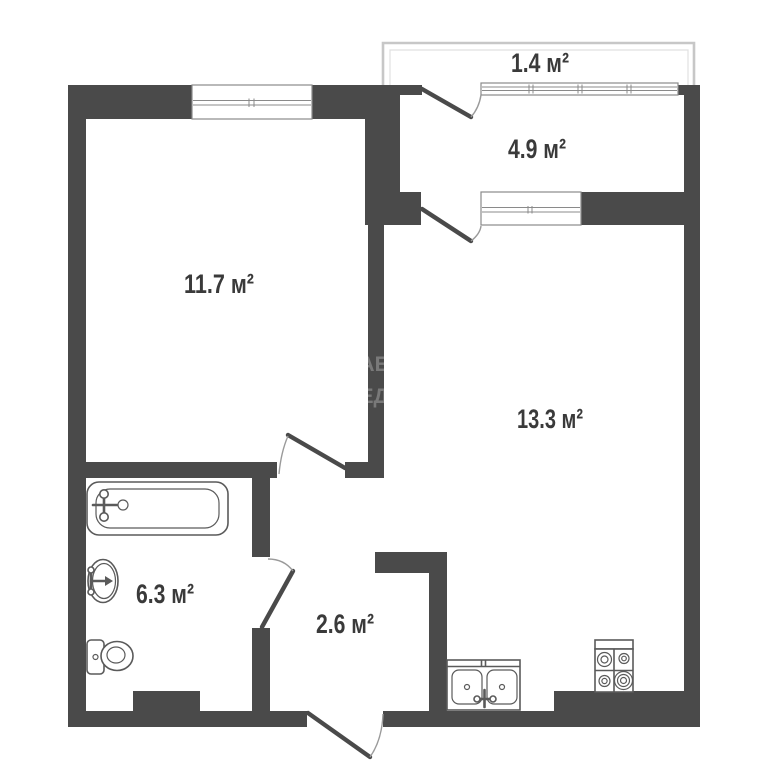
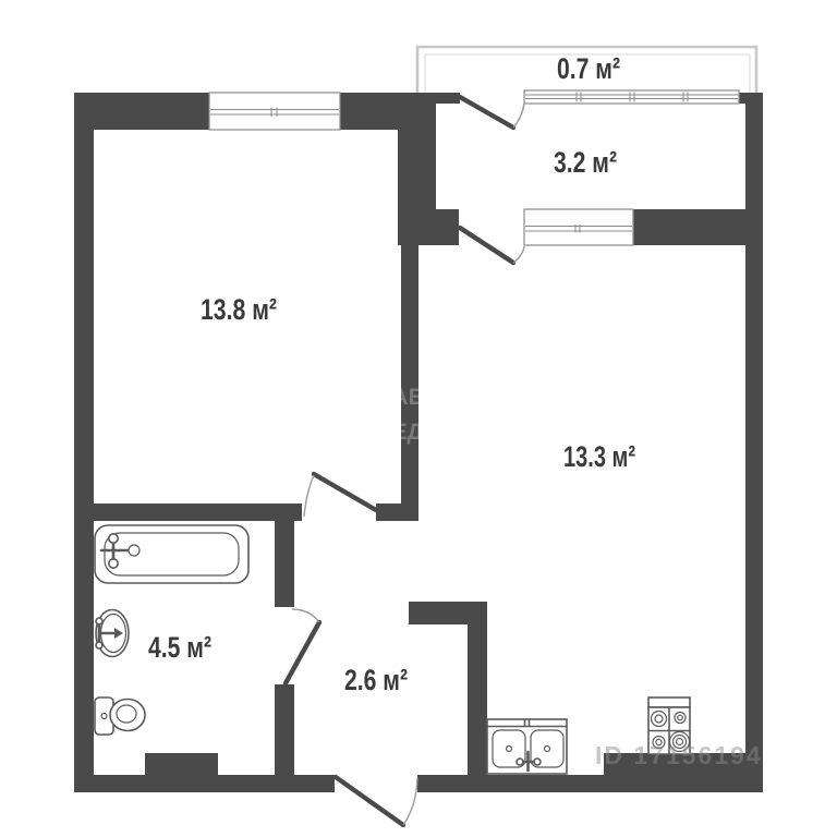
- 1.4 м²
+ 0.7 м²
- 4.9 м²
+ 3.2 м²
- 11.7 м²
+ 13.8 м²
  13.3 м²
- 6.3 м²
+ 4.5 м²
  2.6 м²
  АЕ
  ЕД
+ ID 17156194
